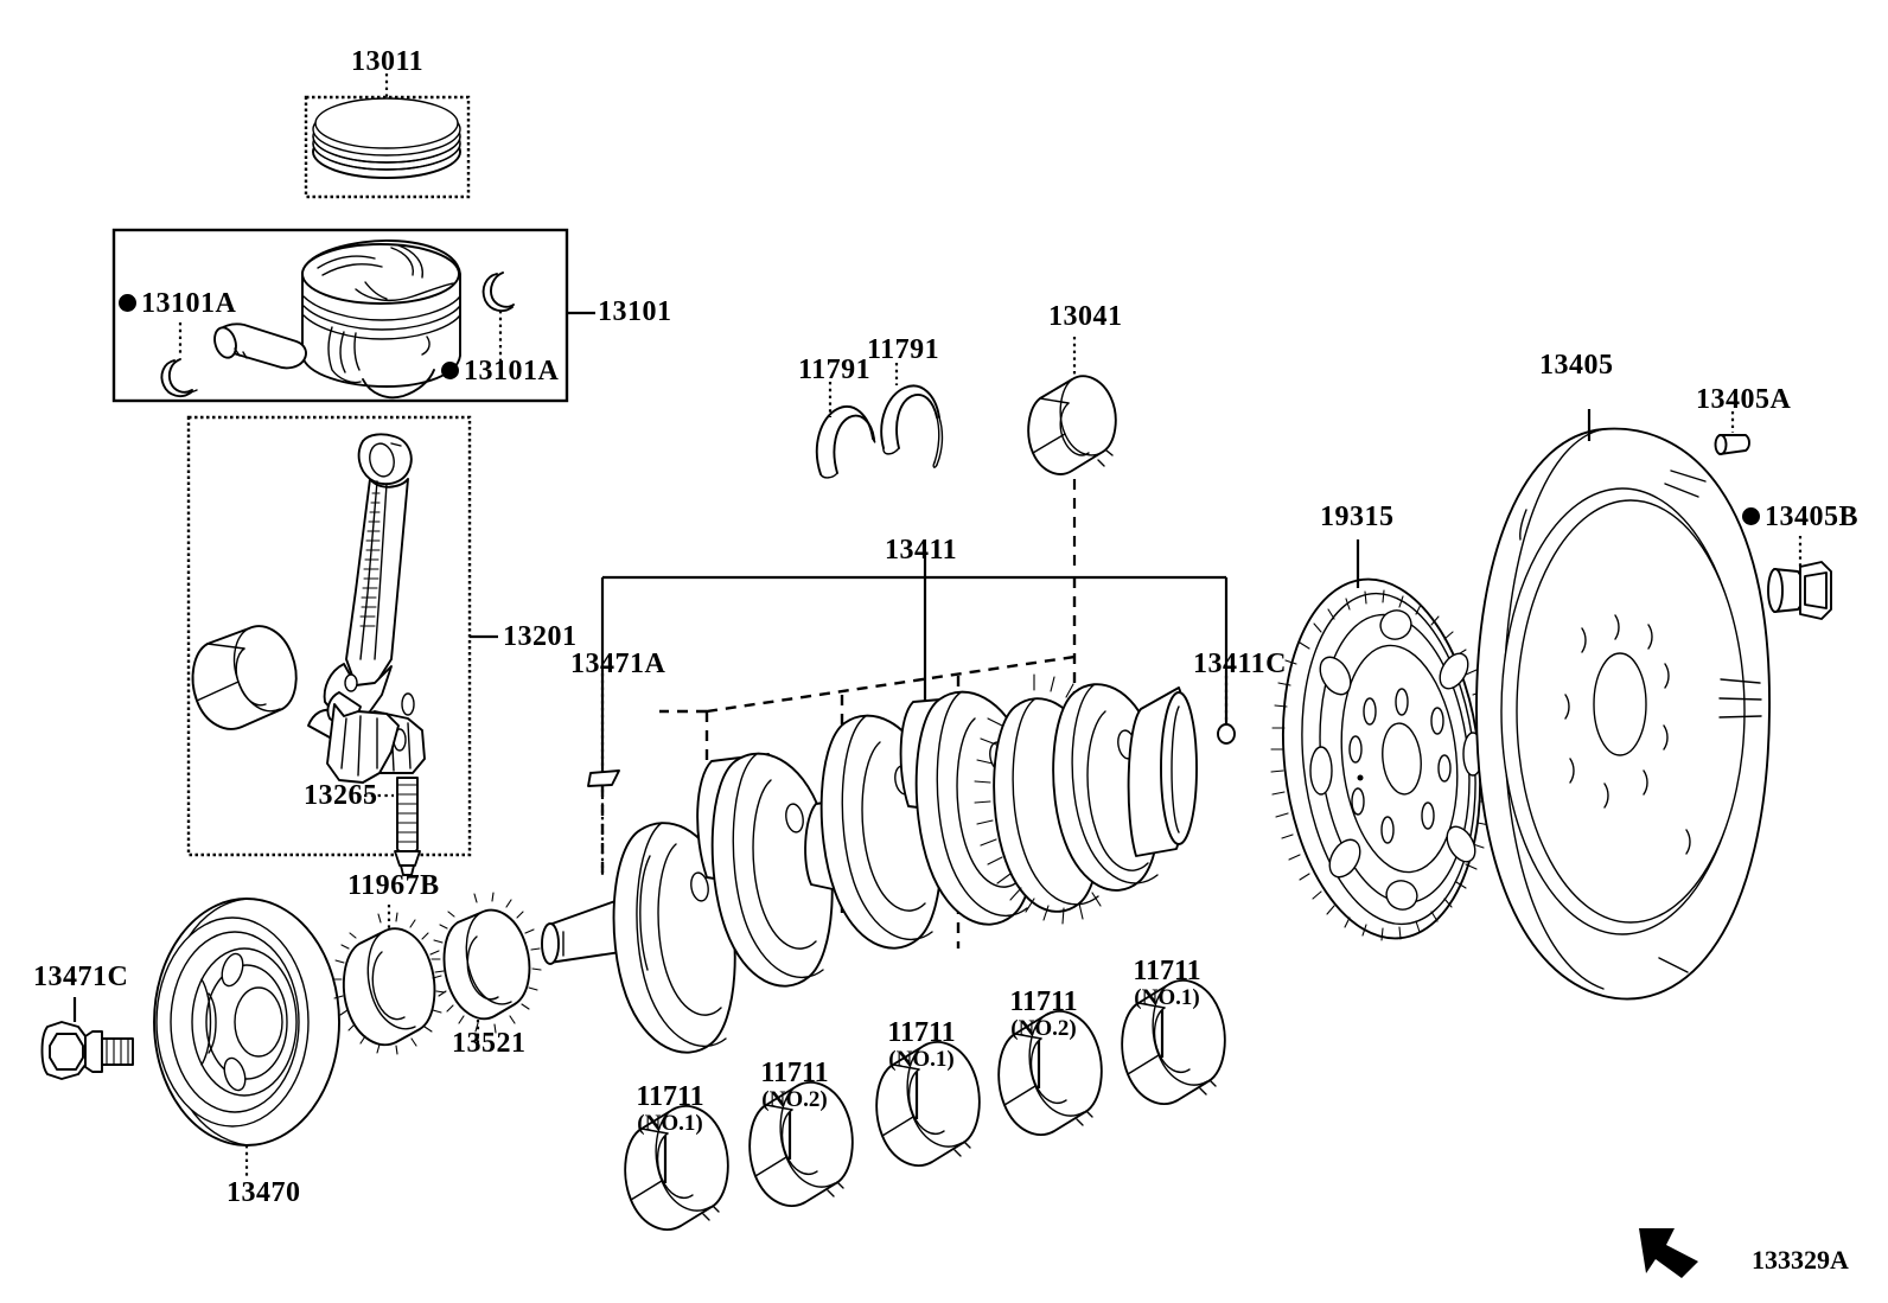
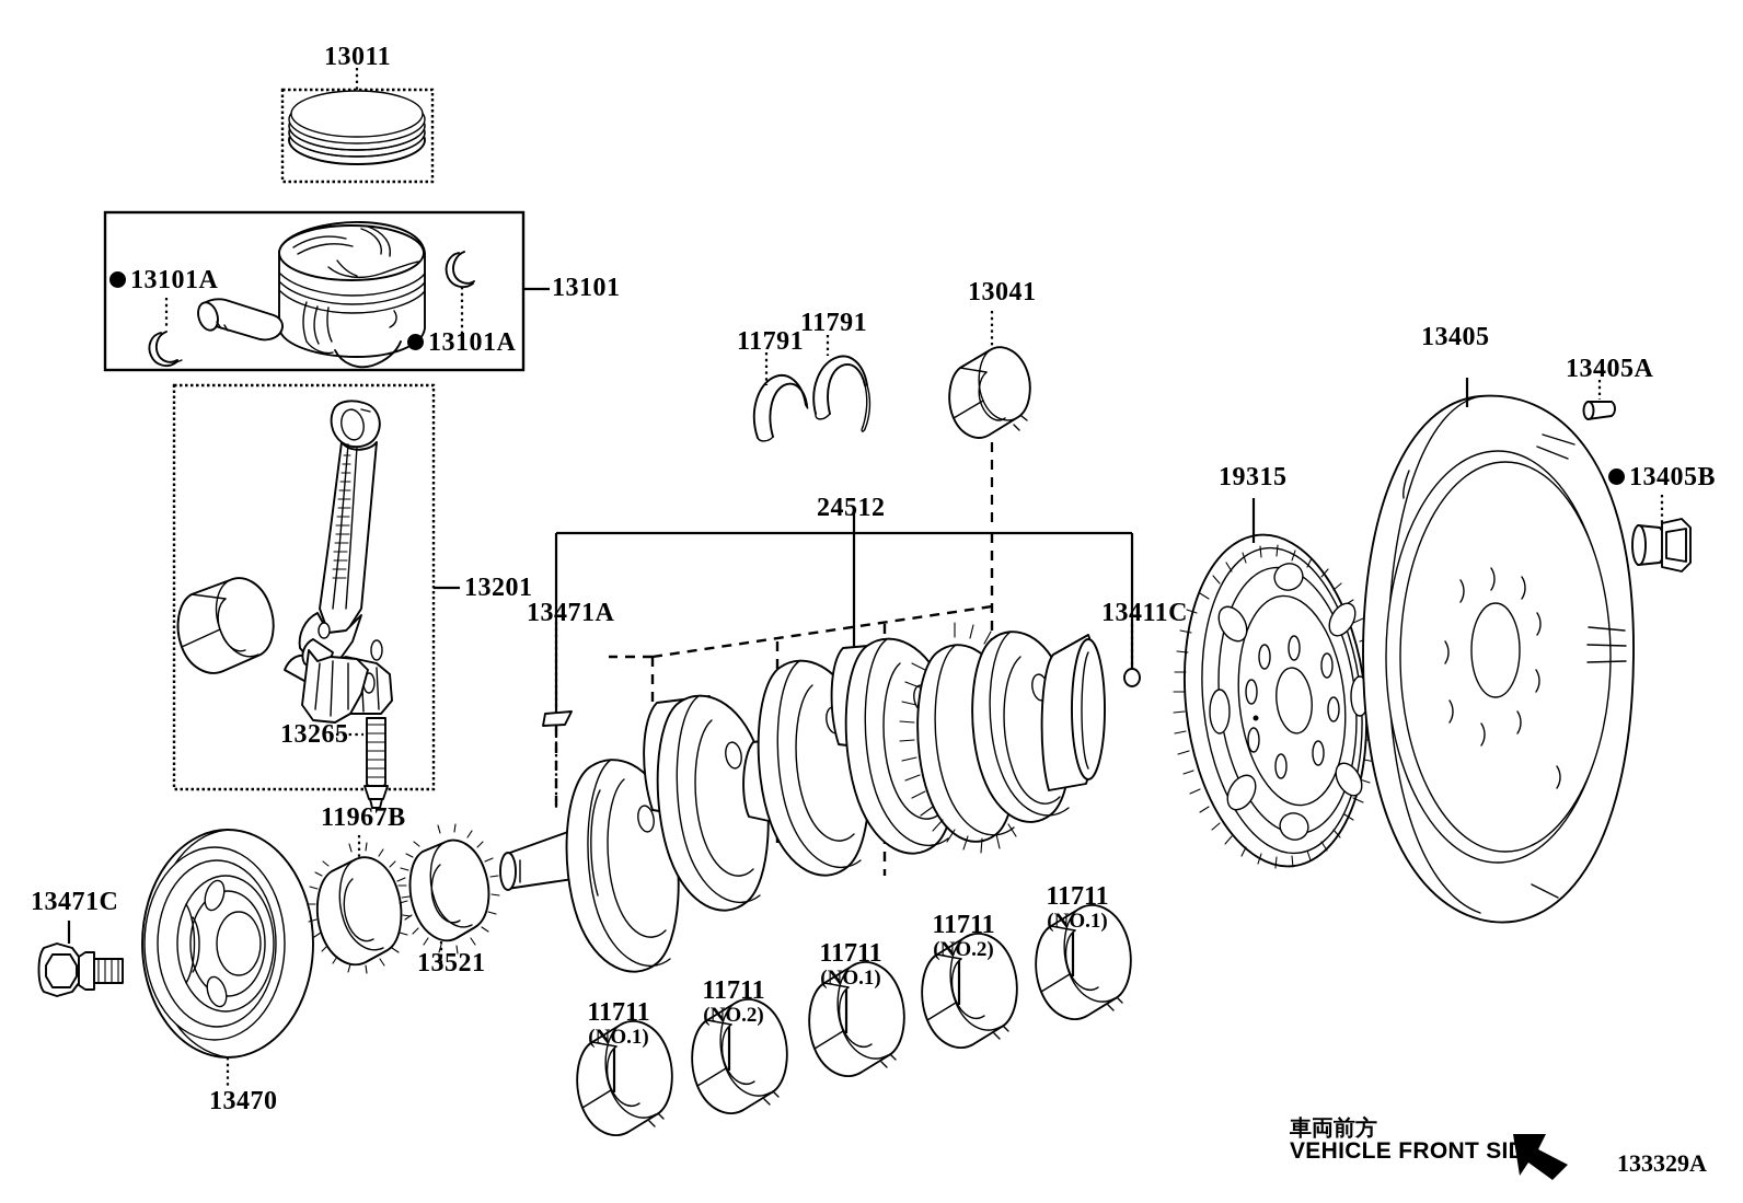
  13011
  13101
  13101A
  13101A
  13201
  13265
  11967B
  13521
  13470
  13471C
  13471A
- 13411
+ 24512
  13411C
  13041
  11791
  11791
  13405
  13405A
  13405B
  19315
  11711
  (NO.1)
  11711
  (NO.2)
  11711
  (NO.1)
  11711
  (NO.2)
  11711
  (NO.1)
+ 車両前方
+ VEHICLE FRONT SIDE
  133329A
